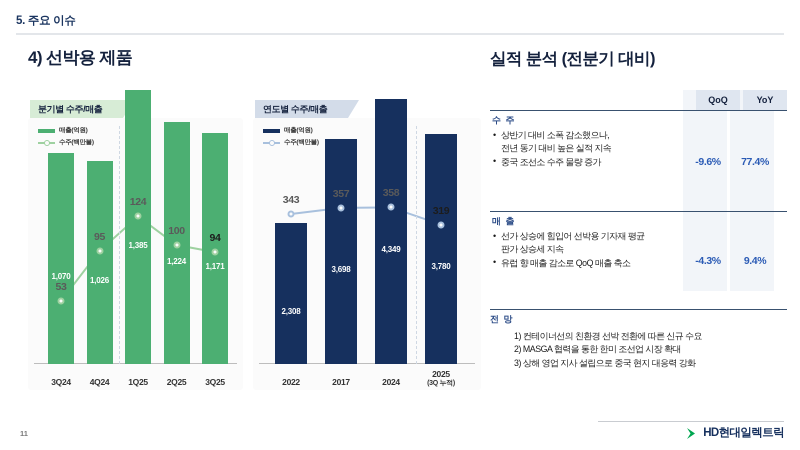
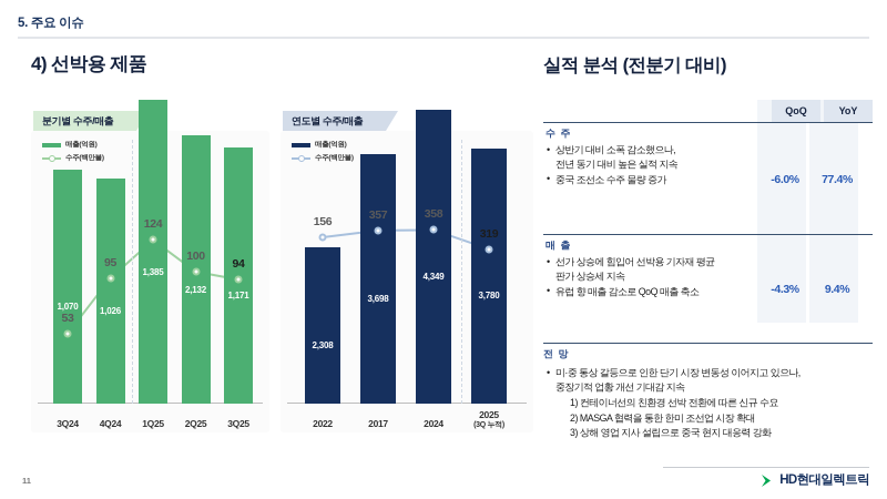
  5. 주요 이슈
  4) 선박용 제품
  실적 분석 (전분기 대비)
  분기별 수주/매출
  연도별 수주/매출
  1,070
  3Q24
  1,026
  4Q24
  1,385
  1Q25
- 1,224
+ 2,132
  2Q25
  1,171
  3Q25
  53
  95
  124
  100
  94
  2,308
  2022
  3,698
  2017
  4,349
  2024
  3,780
  2025
- 343
+ 156
  357
  358
  319
  QoQ
  YoY
  수 주
  상반기 대비 소폭 감소했으나,
  전년 동기 대비 높은 실적 지속
  중국 조선소 수주 물량 증가
- -9.6%
+ -6.0%
  77.4%
  매 출
  선가 상승에 힘입어 선박용 기자재 평균
  판가 상승세 지속
  유럽 향 매출 감소로 QoQ 매출 축소
  -4.3%
  9.4%
  전 망
+ 미·중 통상 갈등으로 인한 단기 시장 변동성 이어지고 있으나,
+ 중장기적 업황 개선 기대감 지속
  1) 컨테이너선의 친환경 선박 전환에 따른 신규 수요
  2) MASGA 협력을 통한 한미 조선업 시장 확대
  3) 상해 영업 지사 설립으로 중국 현지 대응력 강화
  11
  HD현대일렉트릭
